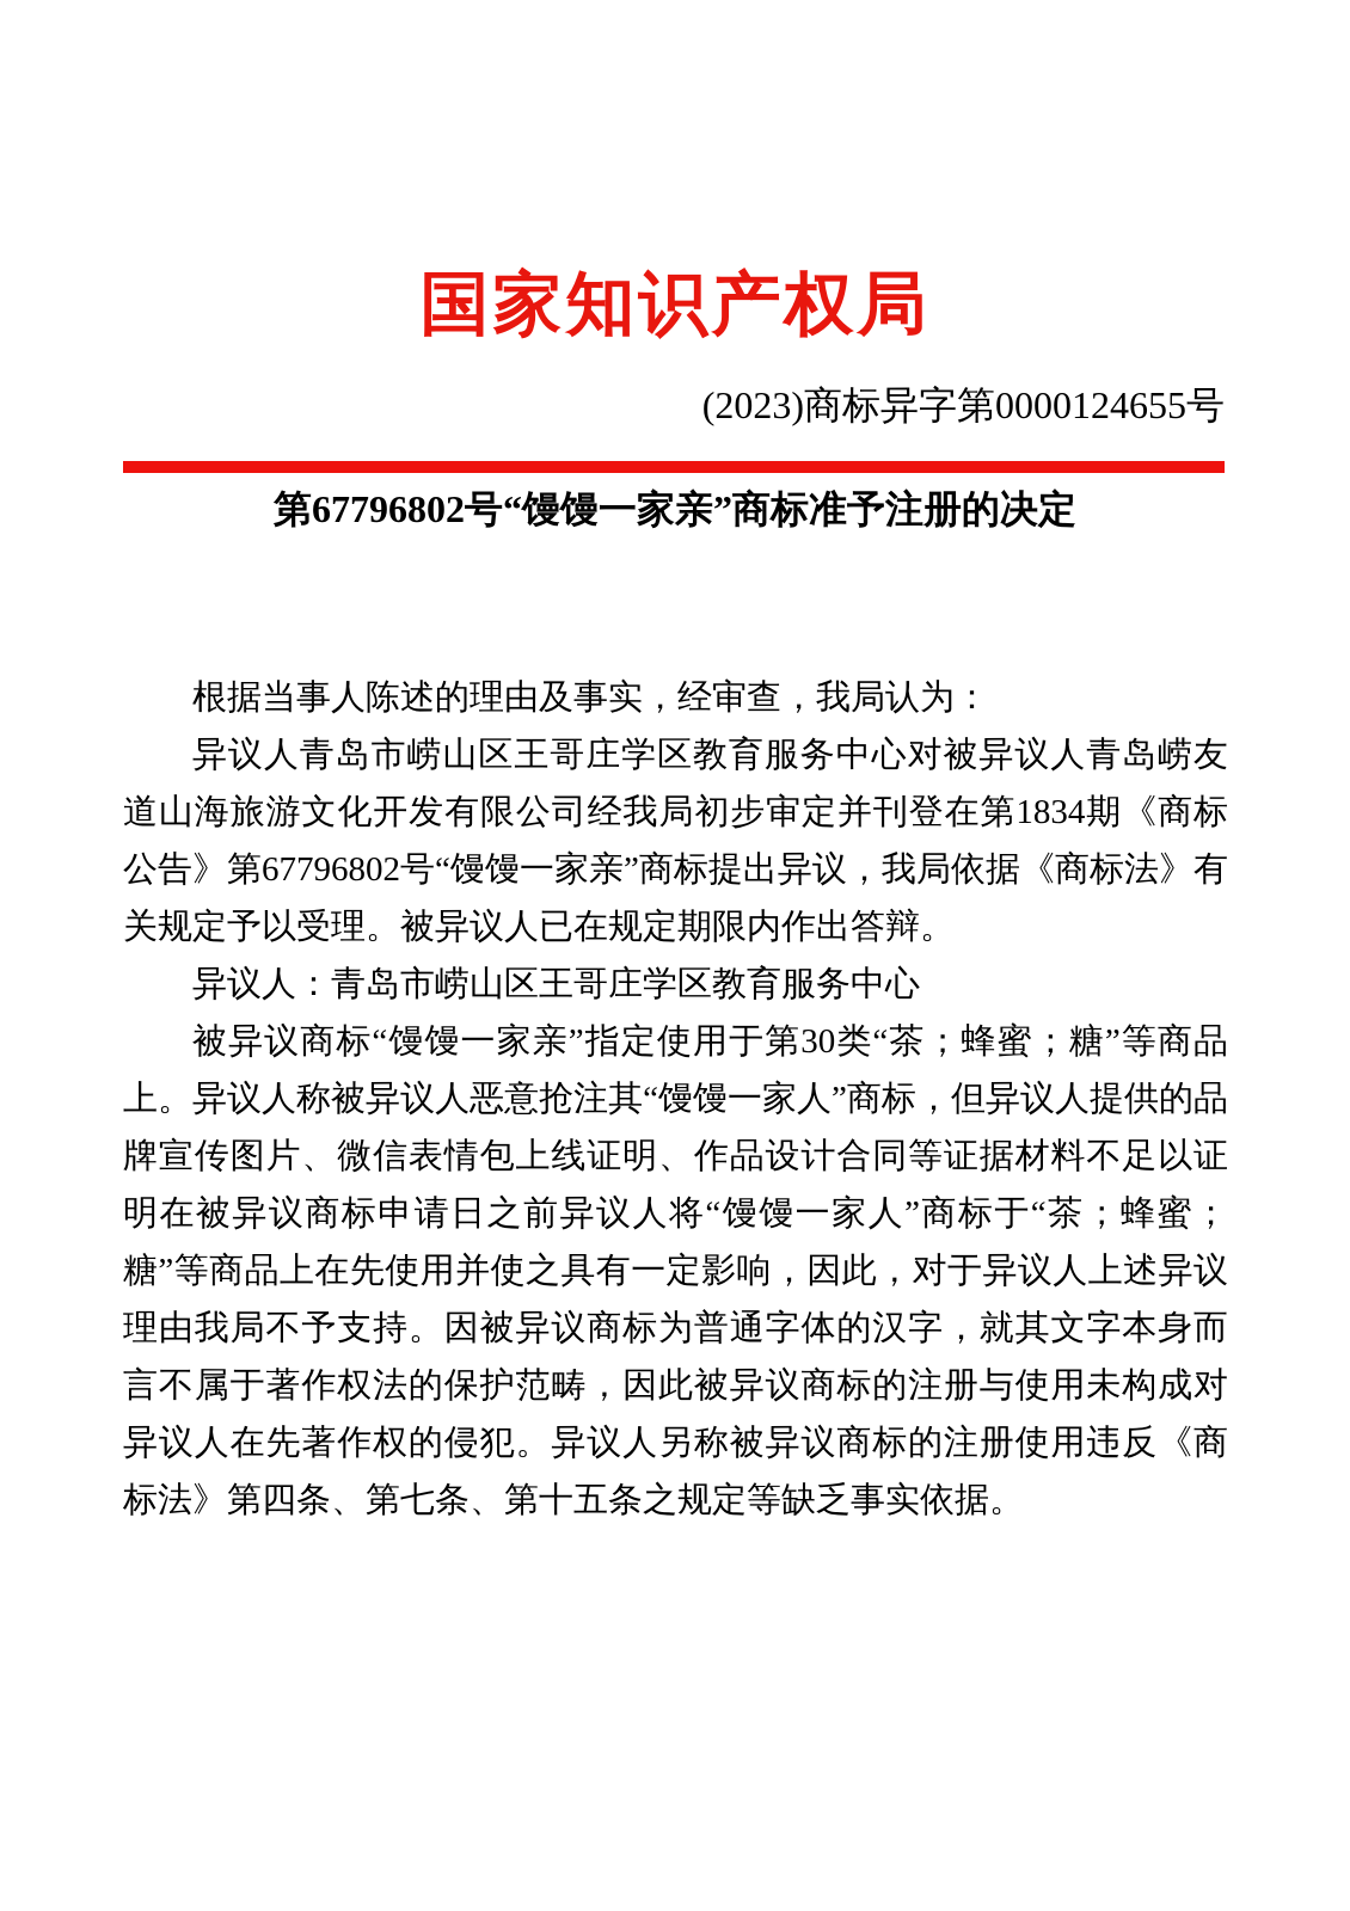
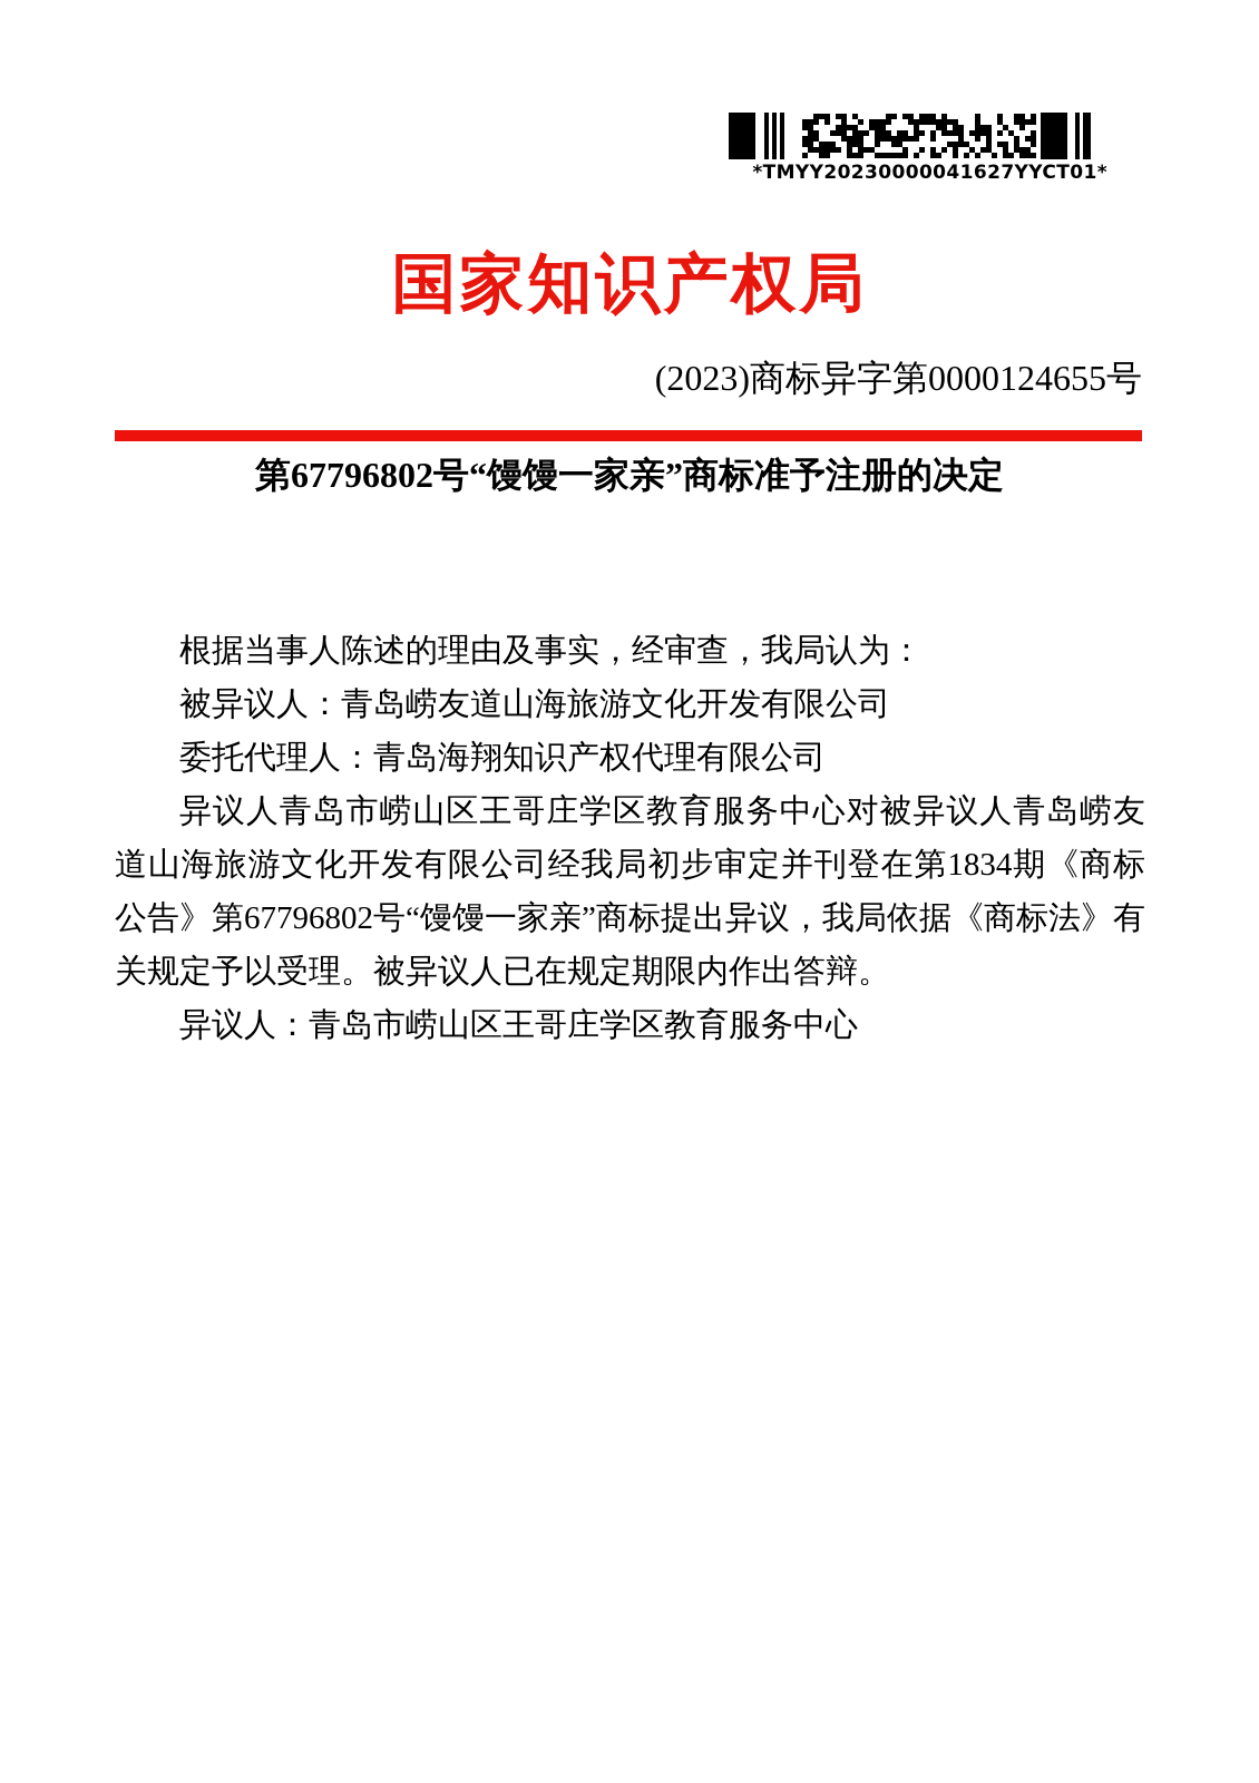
+ *TMYY20230000041627YYCT01*
  国家知识产权局
  (2023)商标异字第0000124655号
  第67796802号“馒馒一家亲”商标准予注册的决定
  根据当事人陈述的理由及事实，经审查，我局认为：
+ 被异议人：青岛崂友道山海旅游文化开发有限公司
+ 委托代理人：青岛海翔知识产权代理有限公司
  异议人青岛市崂山区王哥庄学区教育服务中心对被异议人青岛崂友道山海旅游文化开发有限公司经我局初步审定并刊登在第1834期《商标公告》第67796802号“馒馒一家亲”商标提出异议，我局依据《商标法》有关规定予以受理。被异议人已在规定期限内作出答辩。
  异议人：青岛市崂山区王哥庄学区教育服务中心
- 被异议商标“馒馒一家亲”指定使用于第30类“茶；蜂蜜；糖”等商品上。异议人称被异议人恶意抢注其“馒馒一家人”商标，但异议人提供的品牌宣传图片、微信表情包上线证明、作品设计合同等证据材料不足以证明在被异议商标申请日之前异议人将“馒馒一家人”商标于“茶；蜂蜜；糖”等商品上在先使用并使之具有一定影响，因此，对于异议人上述异议理由我局不予支持。因被异议商标为普通字体的汉字，就其文字本身而言不属于著作权法的保护范畴，因此被异议商标的注册与使用未构成对异议人在先著作权的侵犯。异议人另称被异议商标的注册使用违反《商标法》第四条、第七条、第十五条之规定等缺乏事实依据。
